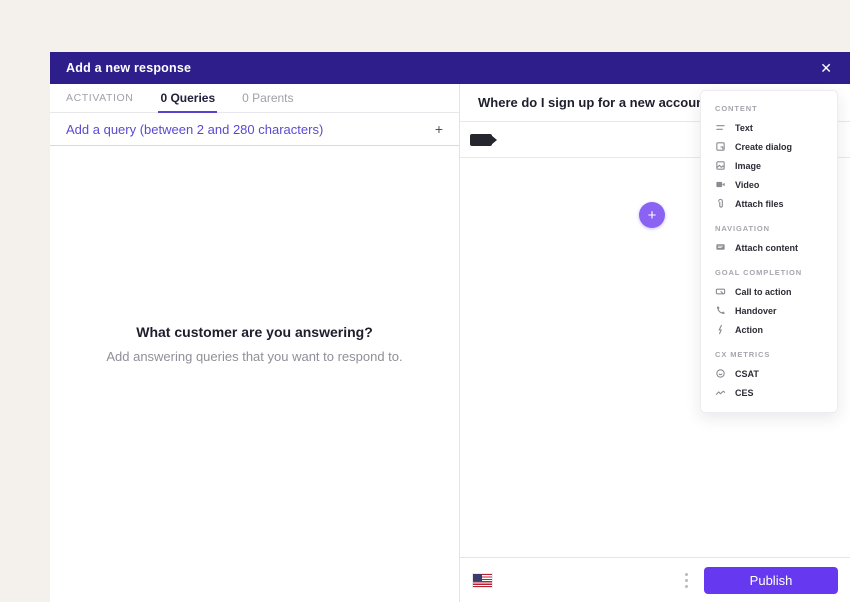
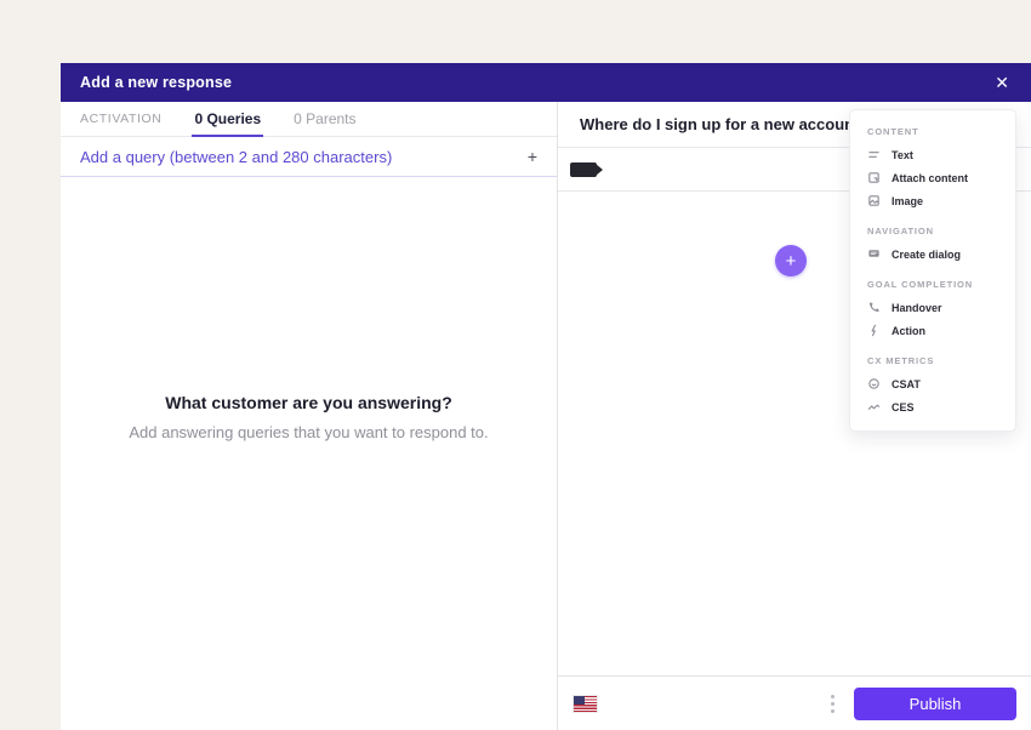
  Add a new response
  ✕
  ACTIVATION
  0 Queries
  0 Parents
  Add a query (between 2 and 280 characters)
  +
  What customer are you answering?
  Add answering queries that you want to respond to.
  Where do I sign up for a new accou
  +
  Publish
  CONTENT
  Text
- Create dialog
+ Attach content
  Image
- Video
- Attach files
  NAVIGATION
- Attach content
+ Create dialog
  GOAL COMPLETION
- Call to action
  Handover
  Action
  CX METRICS
  CSAT
  CES
